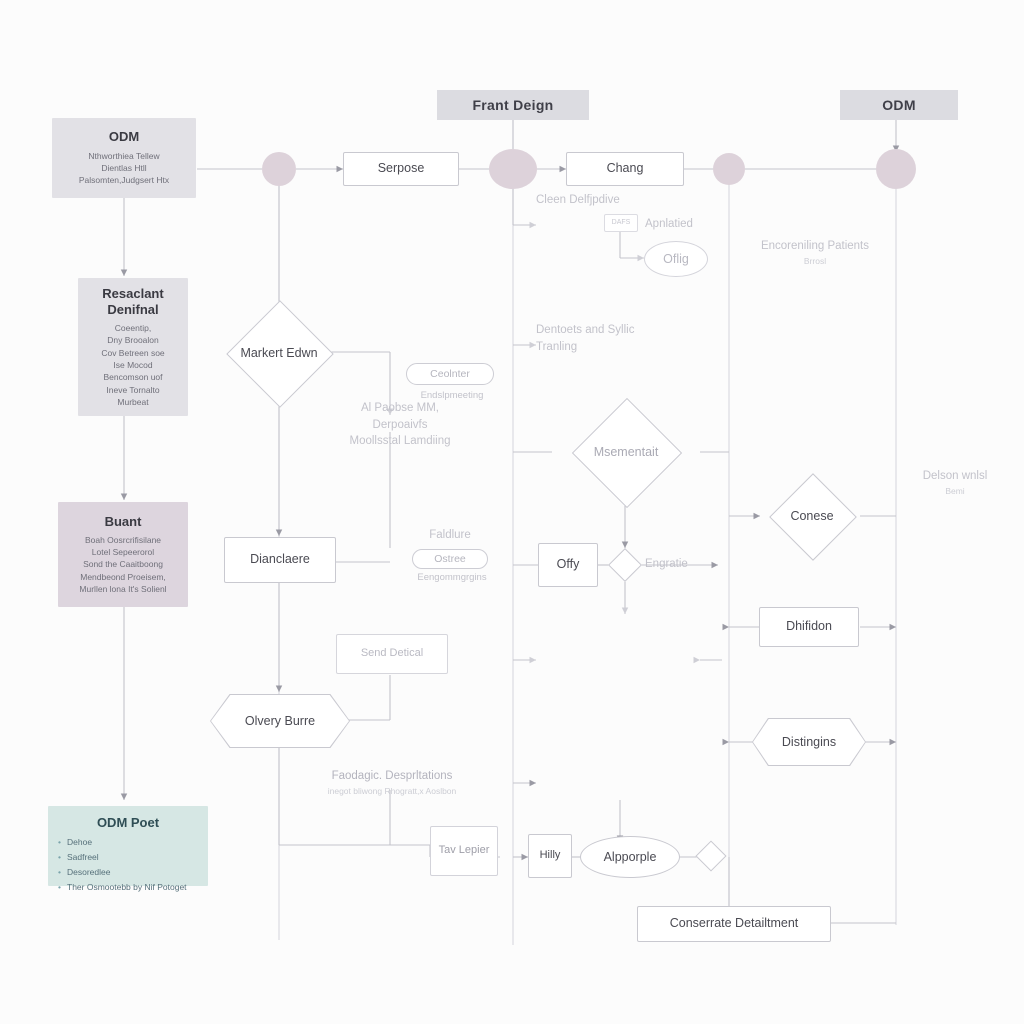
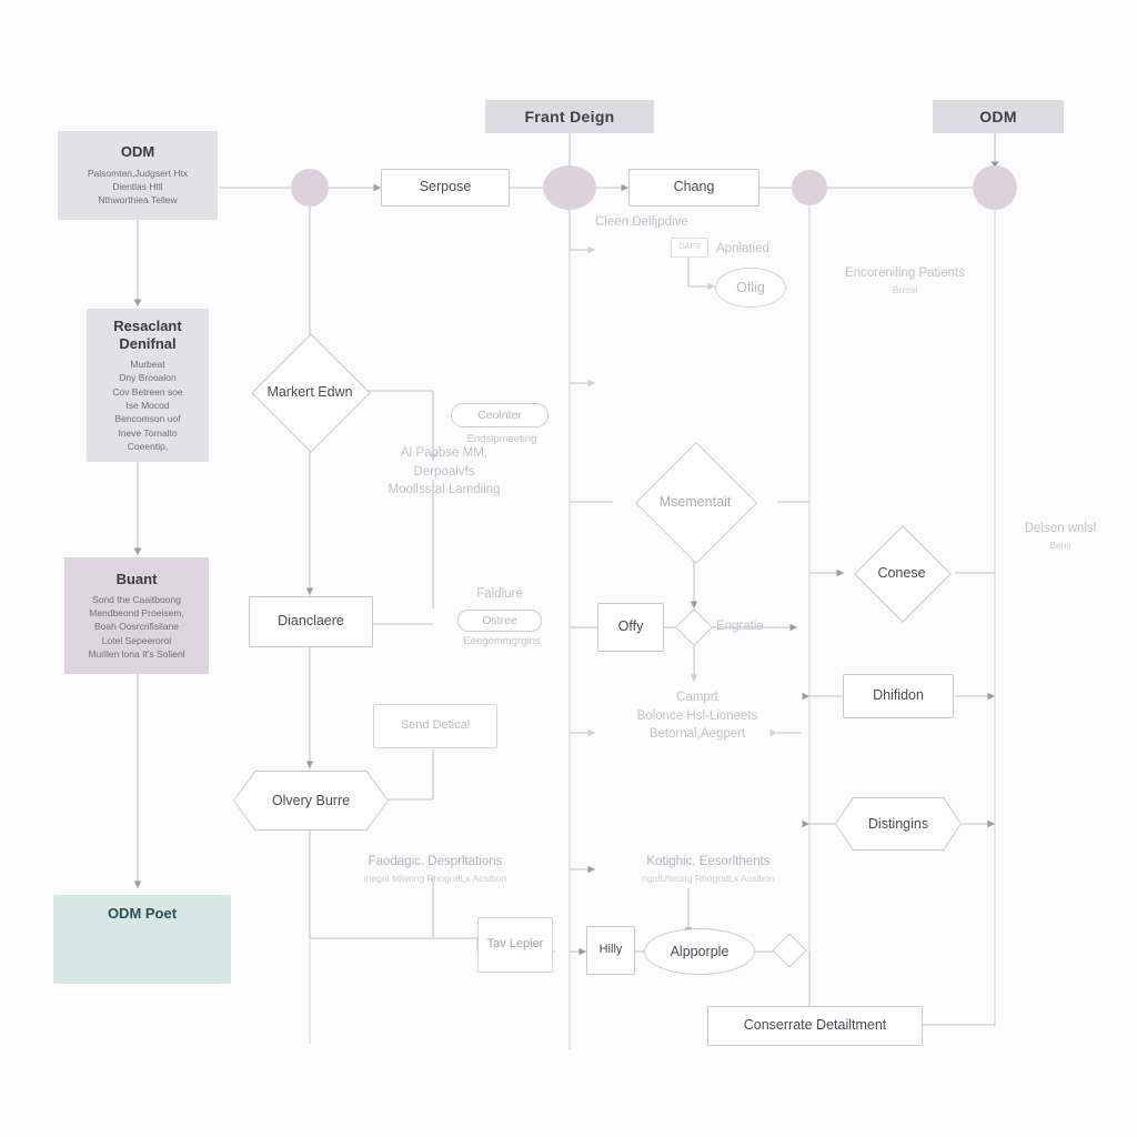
  Frant Deign
  ODM
  ODM
- Nthworthiea Tellew
+ Palsomten,Judgsert Htx
  Dientlas Htll
- Palsomten,Judgsert Htx
+ Nthworthiea Tellew
  Resaclant Denifnal
- Coeentip,
+ Murbeat
  Dny Brooalon
  Cov Betreen soe
  Ise Mocod
  Bencomson uof
  Ineve Tornalto
- Murbeat
+ Coeentip,
  Buant
- Boah Oosrcrifisilane
+ Sond the Caaitboong
- Lotel Sepeerorol
+ Mendbeond Proeisem,
- Sond the Caaitboong
+ Boah Oosrcrifisilane
- Mendbeond Proeisem,
+ Lotel Sepeerorol
  Murllen lona It's Solienl
  ODM Poet
- Dehoe
- Sadfreel
- Desoredlee
- Ther Osmootebb by Nif Potoget
  Serpose
  Chang
  Cleen Delfjpdive
  Apnlatied
  Oflig
- Dentoets and Syllic Tranling
  Encoreniling Patients
  Brrosl
  Delson wnlsl
  Bemi
  Markert Edwn
  Ceolnter
  Endslpmeeting
  Al Paobse MM,
  Derpoaivfs
  Moollsstal Lamdiing
  Dianclaere
  Faldlure
  Ostree
  Eengommgrgins
  Send Detical
  Olvery Burre
  Faodagic. Desprltations
  inegot bliwong Rhogratt,x Aoslbon
  Tav Lepier
  Msementait
  Offy
  Engratie
+ Camprt
+ Bolonce Hsl-Lioneets
+ Betornal,Aegpert
+ Kotighic, Eesorlthents
+ ngotUtosing Rhogratt,x Aoslbon
  Hilly
  Alpporple
  Conese
  Dhifidon
  Distingins
  Conserrate Detailtment
